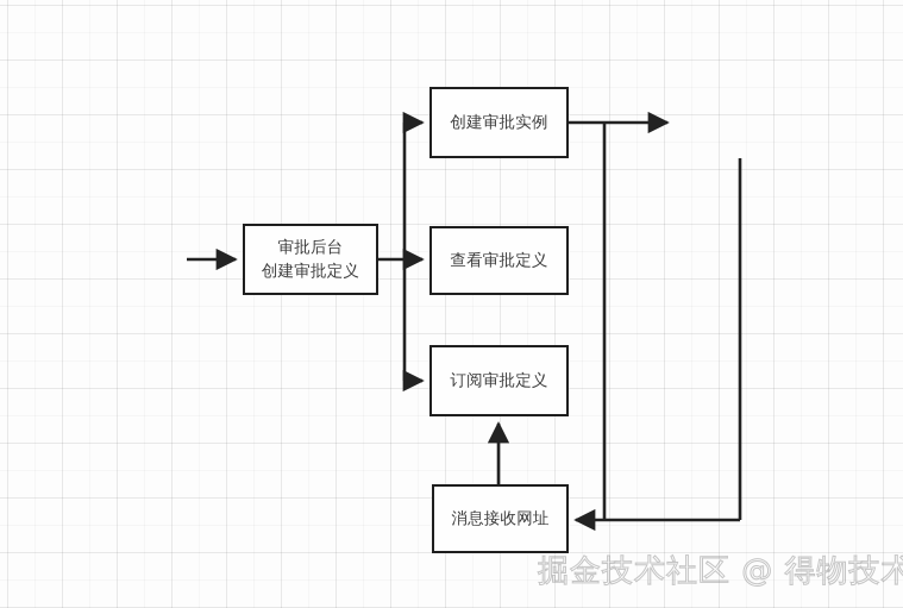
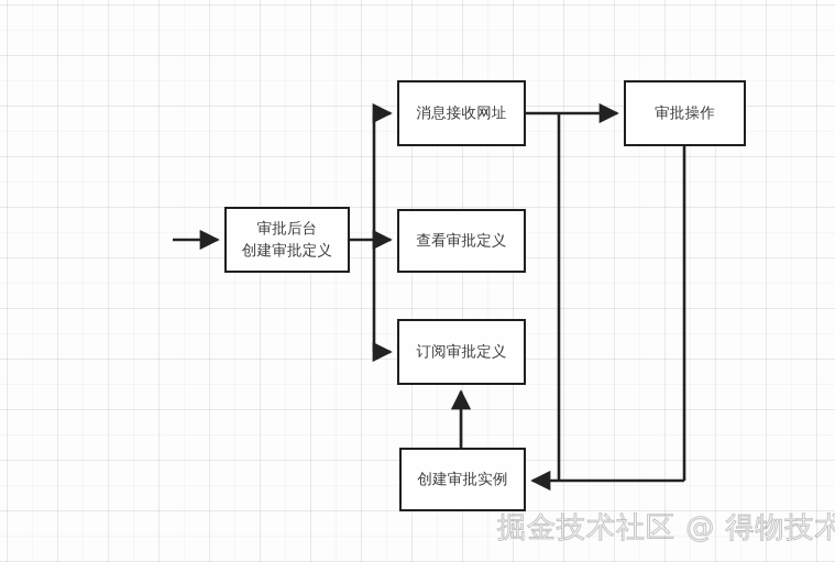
  审批后台
  创建审批定义
- 创建审批实例
+ 消息接收网址
  查看审批定义
  订阅审批定义
+ 审批操作
- 消息接收网址
+ 创建审批实例
  掘金技术社区 @ 得物技术
